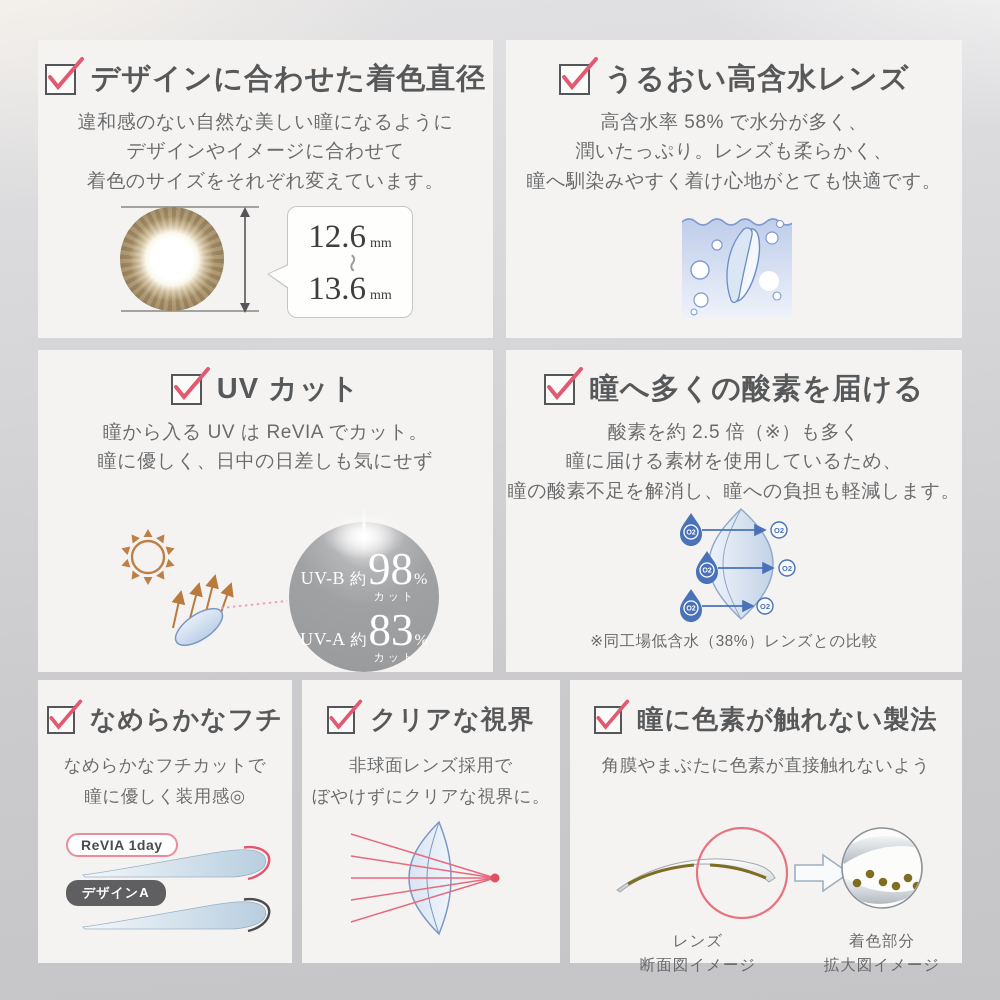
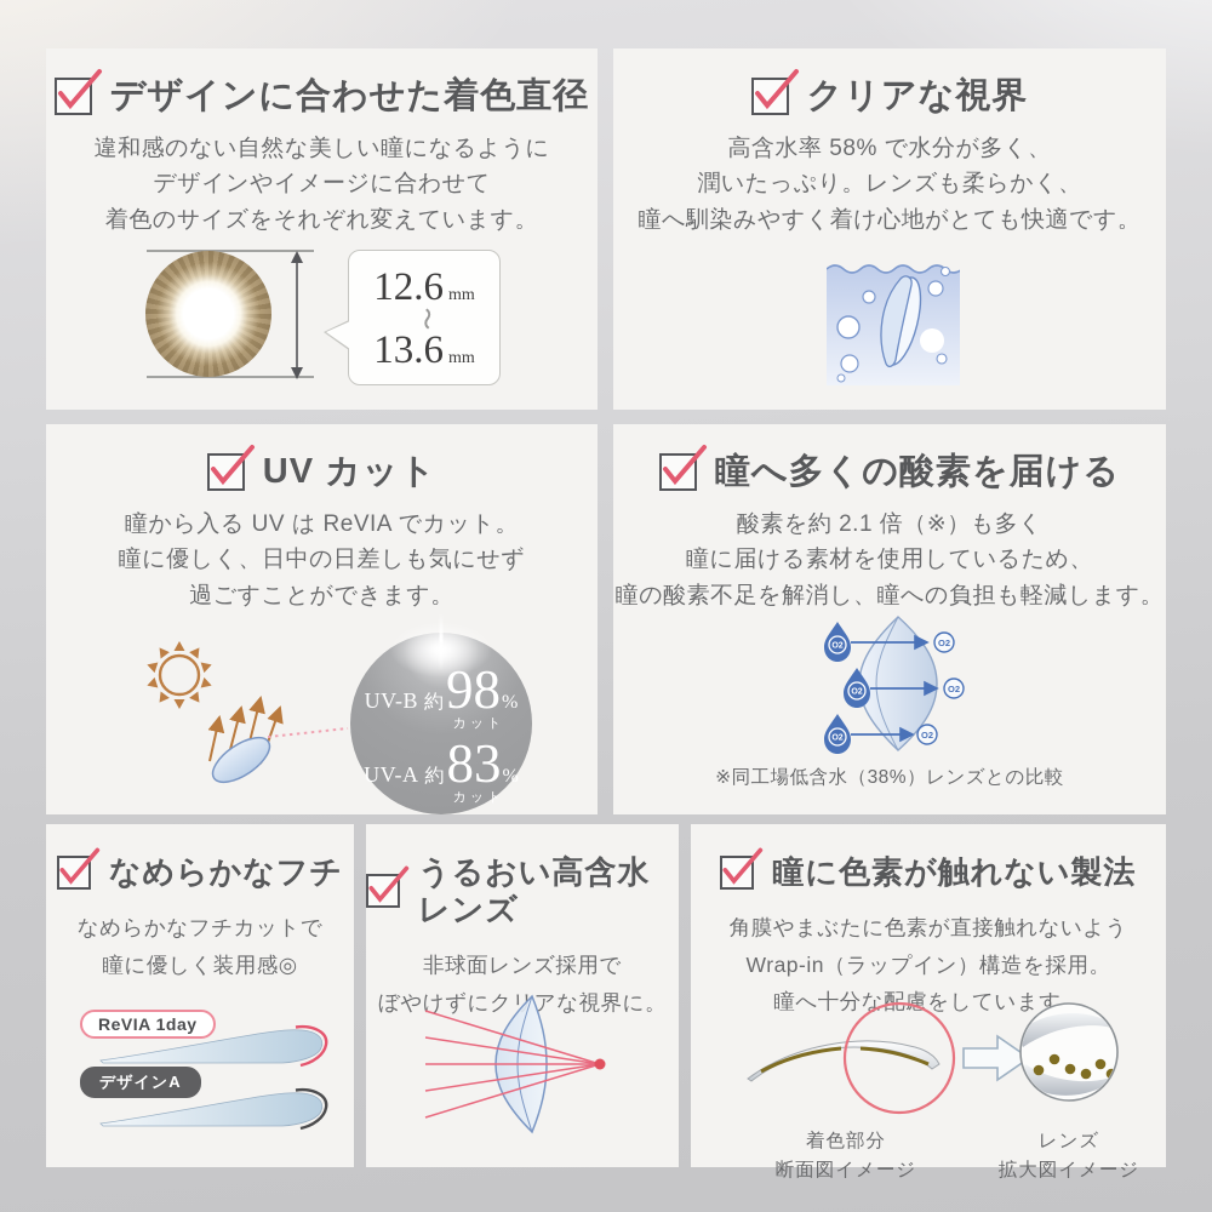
  デザインに合わせた着色直径
  違和感のない自然な美しい瞳になるように
  デザインやイメージに合わせて
  着色のサイズをそれぞれ変えています。
  12.6
  mm
  13.6
  mm
- うるおい高含水レンズ
+ クリアな視界
  高含水率 58% で水分が多く、
  潤いたっぷり。レンズも柔らかく、
  瞳へ馴染みやすく着け心地がとても快適です。
  UV カット
  瞳から入る UV は ReVIA でカット。
  瞳に優しく、日中の日差しも気にせず
+ 過ごすことができます。
  UV-B
  約
  98
  %
  カット
  UV-A
  約
  83
  %
  カット
  瞳へ多くの酸素を届ける
- 酸素を約 2.5 倍（※）も多く
+ 酸素を約 2.1 倍（※）も多く
  瞳に届ける素材を使用しているため、
  瞳の酸素不足を解消し、瞳への負担も軽減します。
  O2
  O2
  O2
  ※同工場低含水（38%）レンズとの比較
  なめらかなフチ
  なめらかなフチカットで
  瞳に優しく装用感◎
  ReVIA 1day
  デザインA
- クリアな視界
+ うるおい高含水レンズ
  非球面レンズ採用で
  ぼやけずにクリアな視界に。
  瞳に色素が触れない製法
  角膜やまぶたに色素が直接触れないよう
+ Wrap-in（ラップイン）構造を採用。
+ 瞳へ十分な配慮をしています。
- レンズ
+ 着色部分
  断面図イメージ
- 着色部分
+ レンズ
  拡大図イメージ
